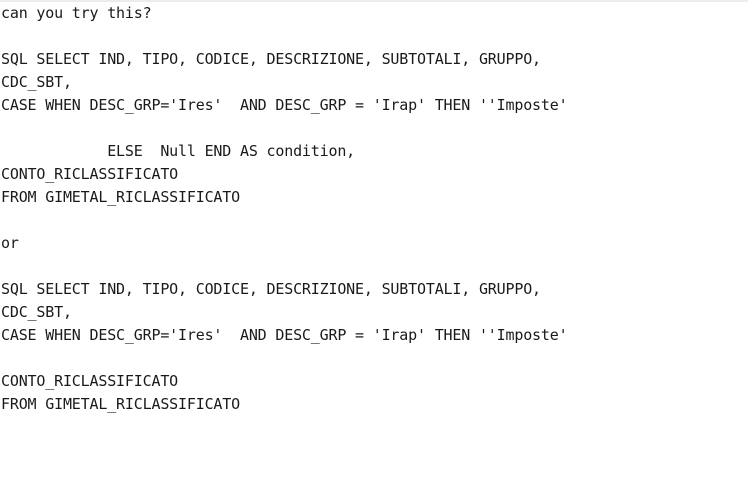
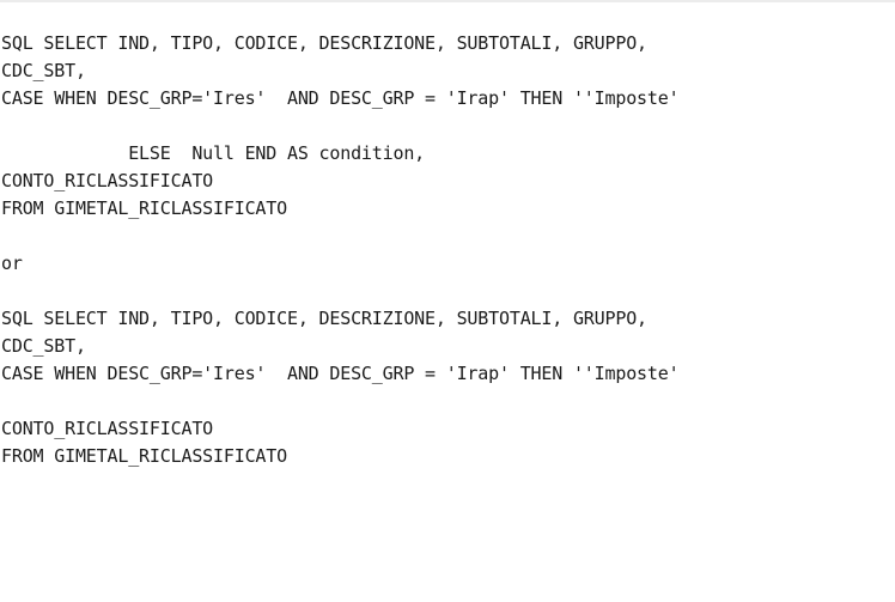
- can you try this?
  SQL SELECT IND, TIPO, CODICE, DESCRIZIONE, SUBTOTALI, GRUPPO,
  CDC_SBT,
  CASE WHEN DESC_GRP='Ires' AND DESC_GRP = 'Irap' THEN ''Imposte'
  ELSE Null END AS condition,
  CONTO_RICLASSIFICATO
  FROM GIMETAL_RICLASSIFICATO
  or
  SQL SELECT IND, TIPO, CODICE, DESCRIZIONE, SUBTOTALI, GRUPPO,
  CDC_SBT,
  CASE WHEN DESC_GRP='Ires' AND DESC_GRP = 'Irap' THEN ''Imposte'
  CONTO_RICLASSIFICATO
  FROM GIMETAL_RICLASSIFICATO
